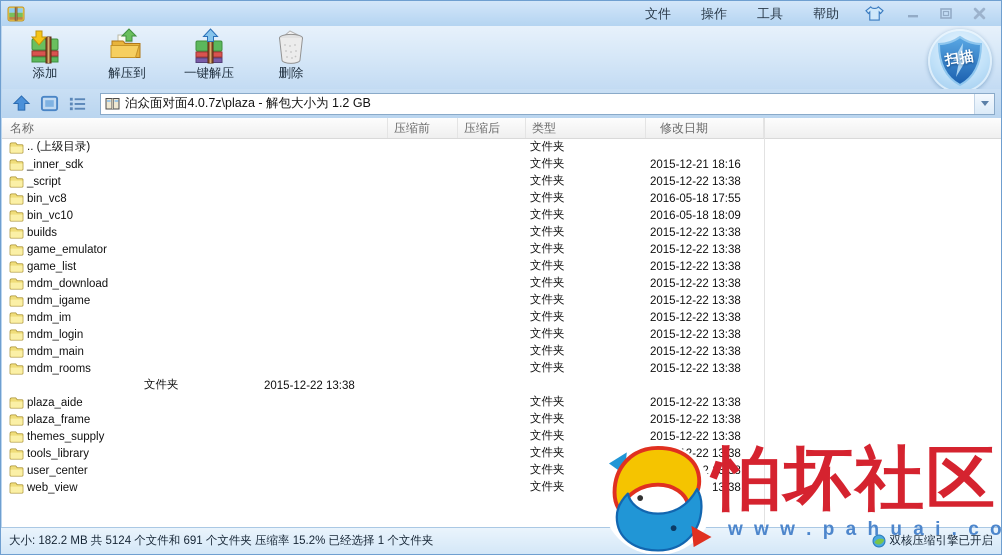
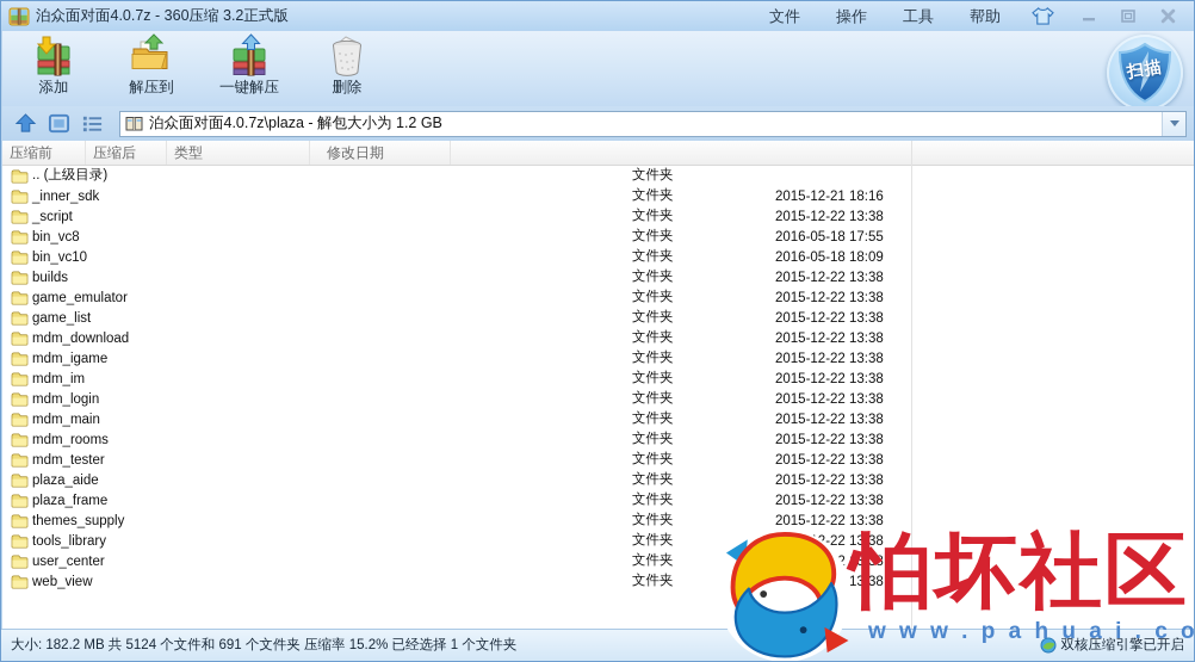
+ 泊众面对面4.0.7z - 360压缩 3.2正式版
  文件
  操作
  工具
  帮助
  添加
  解压到
  一键解压
  删除
  泊众面对面4.0.7z\plaza - 解包大小为 1.2 GB
- 名称
  压缩前
  压缩后
  类型
  修改日期
  .. (上级目录)
  文件夹
  _inner_sdk
  文件夹
  2015-12-21 18:16
  _script
  文件夹
  2015-12-22 13:38
  bin_vc8
  文件夹
  2016-05-18 17:55
  bin_vc10
  文件夹
  2016-05-18 18:09
  builds
  文件夹
  2015-12-22 13:38
  game_emulator
  文件夹
  2015-12-22 13:38
  game_list
  文件夹
  2015-12-22 13:38
  mdm_download
  文件夹
  2015-12-22 13:38
  mdm_igame
  文件夹
  2015-12-22 13:38
  mdm_im
  文件夹
  2015-12-22 13:38
  mdm_login
  文件夹
  2015-12-22 13:38
  mdm_main
  文件夹
  2015-12-22 13:38
  mdm_rooms
  文件夹
  2015-12-22 13:38
+ mdm_tester
  文件夹
  2015-12-22 13:38
  plaza_aide
  文件夹
  2015-12-22 13:38
  plaza_frame
  文件夹
  2015-12-22 13:38
  themes_supply
  文件夹
  2015-12-22 13:38
  tools_library
  文件夹
  user_center
  文件夹
  web_view
  文件夹
  大小: 182.2 MB 共 5124 个文件和 691 个文件夹 压缩率 15.2% 已经选择 1 个文件夹
  双核压缩引擎已开启
  怕坏社区
  w w w . p a h u a i . c o
